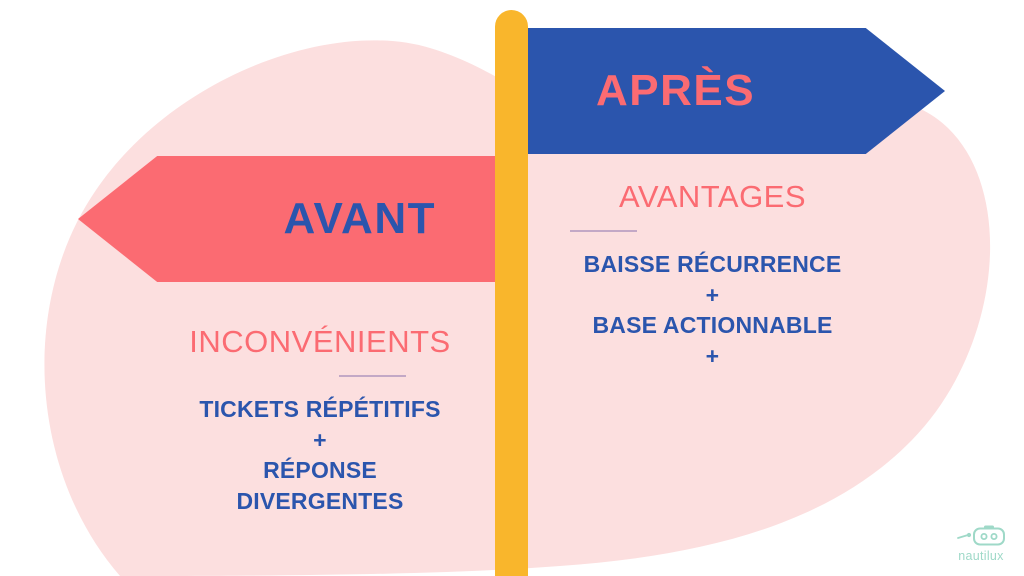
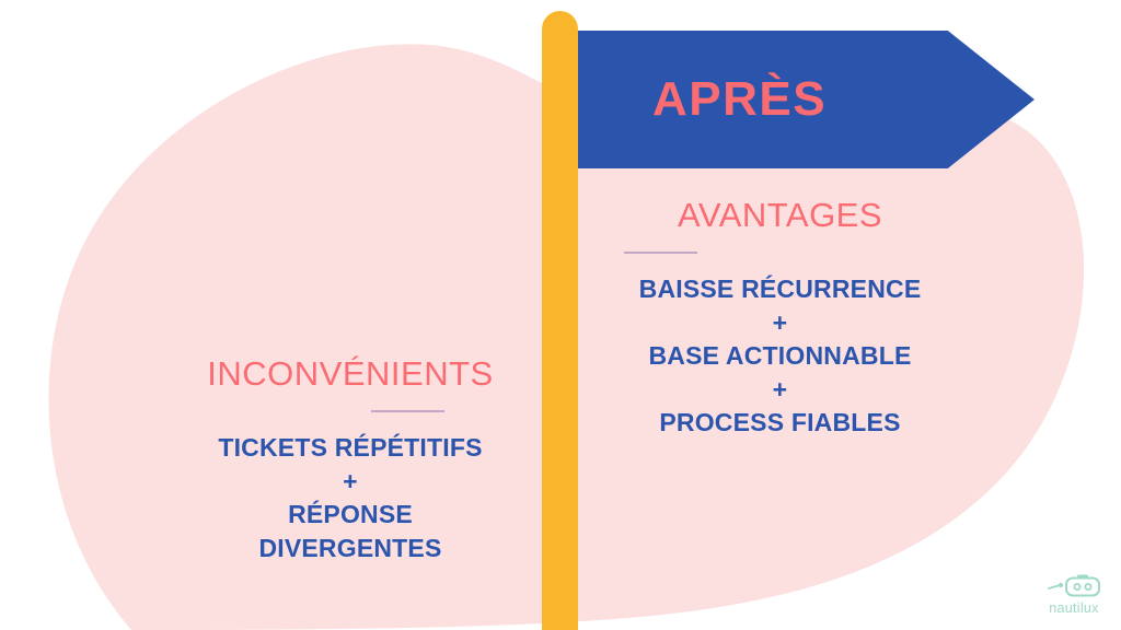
- AVANT
  APRÈS
  INCONVÉNIENTS
  TICKETS RÉPÉTITIFS
  +
  RÉPONSE
  DIVERGENTES
  AVANTAGES
  BAISSE RÉCURRENCE
  +
  BASE ACTIONNABLE
  +
+ PROCESS FIABLES
  nautilux
